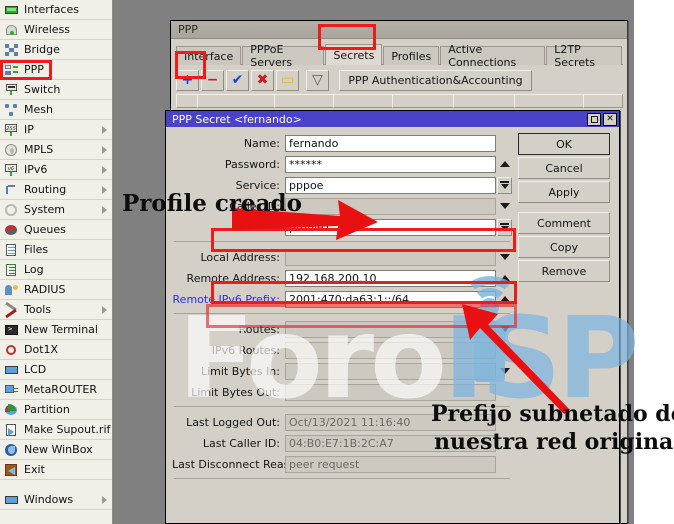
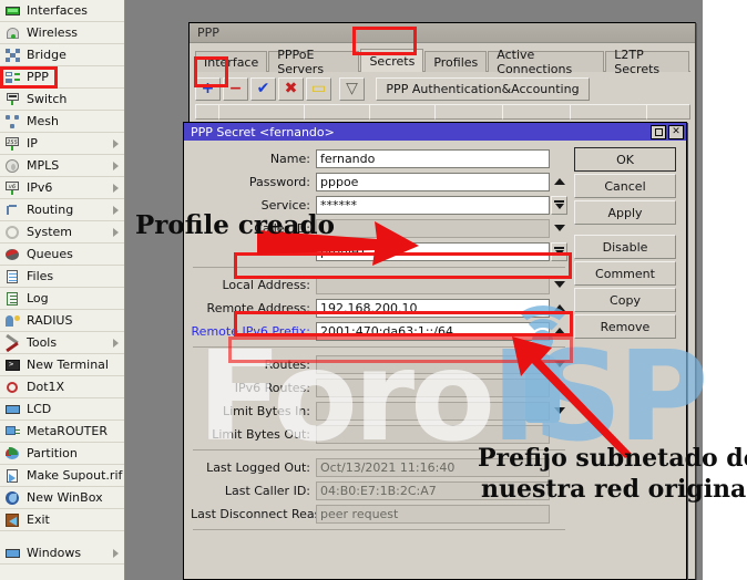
  Interfaces
  Wireless
  Bridge
  PPP
  Switch
  Mesh
  IP
  MPLS
  IPv6
  Routing
  System
  Queues
  Files
  Log
  RADIUS
  Tools
  New Terminal
  Dot1X
  LCD
  MetaROUTER
  Partition
  Make Supout.rif
  New WinBox
  Exit
  Windows
  PPP
  Interface
  PPPoE Servers
  Secrets
  Profiles
  Active Connections
  L2TP Secrets
  +
  −
  ✔
  ✖
  ▭
  ▽
  PPP Authentication&Accounting
  PPP Secret <fernando>
  ✕
  Name:
  fernando
  Password:
- ******
+ pppoe
  Service:
- pppoe
+ ******
  Caller ID:
  Local Address:
  Remote Address:
  192.168.200.10
  Remote IPv6 Prefix:
  2001:470:da63:1::/64
  Routes:
  IPv6 Routes:
  Limit Bytes In:
  Limit Bytes Out:
  Last Logged Out:
  Oct/13/2021 11:16:40
  Last Caller ID:
  04:B0:E7:1B:2C:A7
  Last Disconnect Rea
  peer request
  OK
  Cancel
  Apply
+ Disable
  Comment
  Copy
  Remove
  ForoIP
  Profile creado
  Prefijo subnetado d
  nuestra red origina
